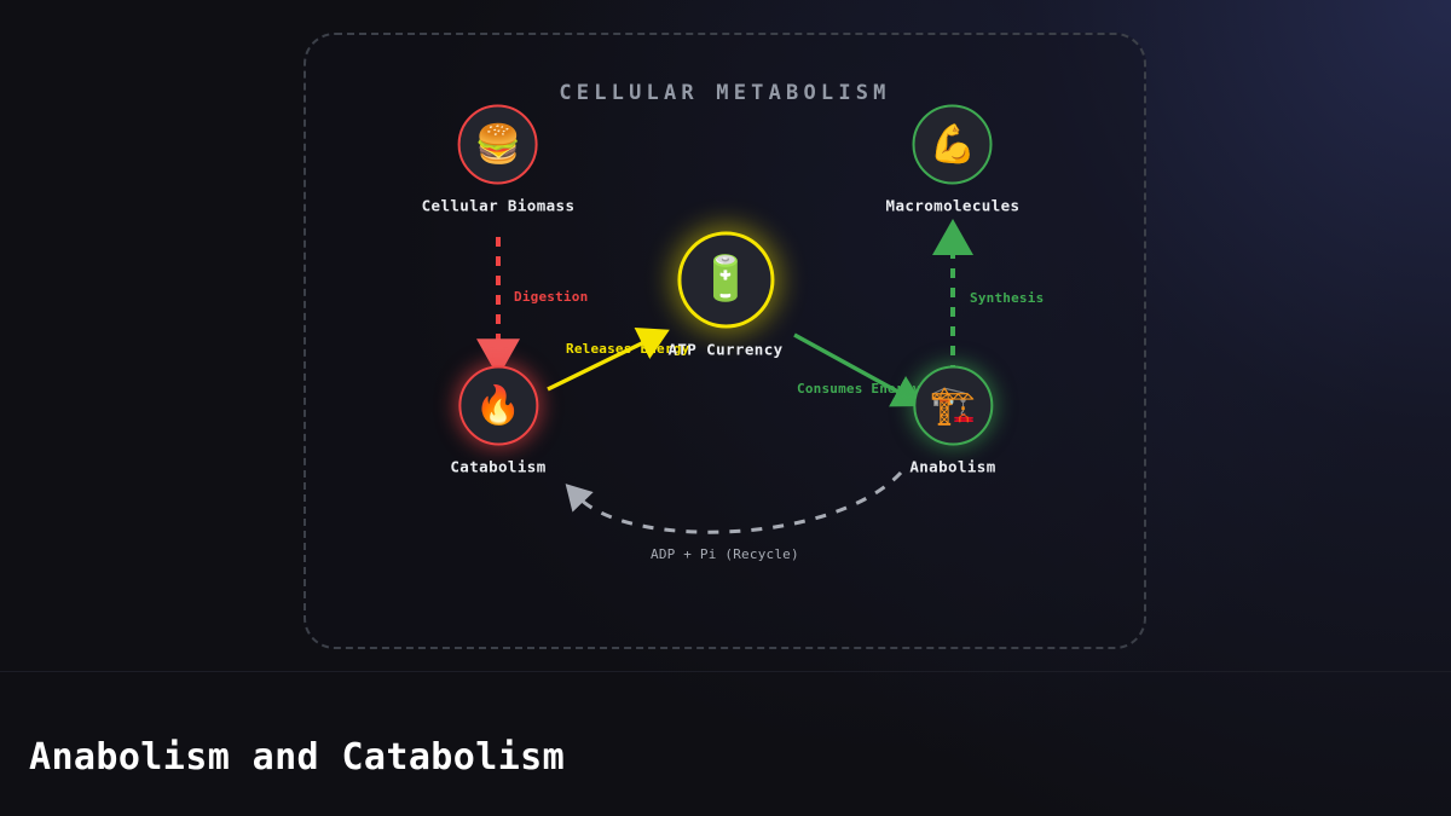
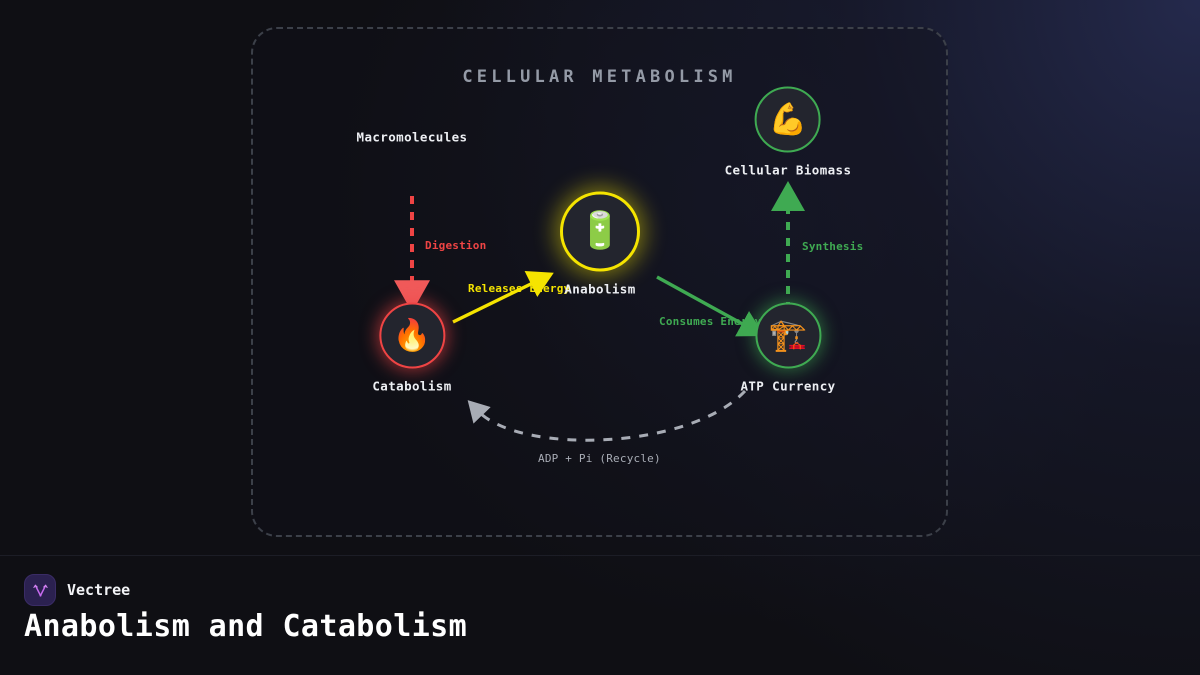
  CELLULAR METABOLISM
  Digestion
  Releases Energy
  Consumes Energ
  Synthesis
  ADP + Pi (Recycle)
- 🍔
- Cellular Biomass
+ Macromolecules
  💪
- Macromolecules
+ Cellular Biomass
  🔋
- ATP Currency
+ Anabolism
  🔥
  Catabolism
  🏗️
- Anabolism
+ ATP Currency
+ Vectree
  Anabolism and Catabolism
